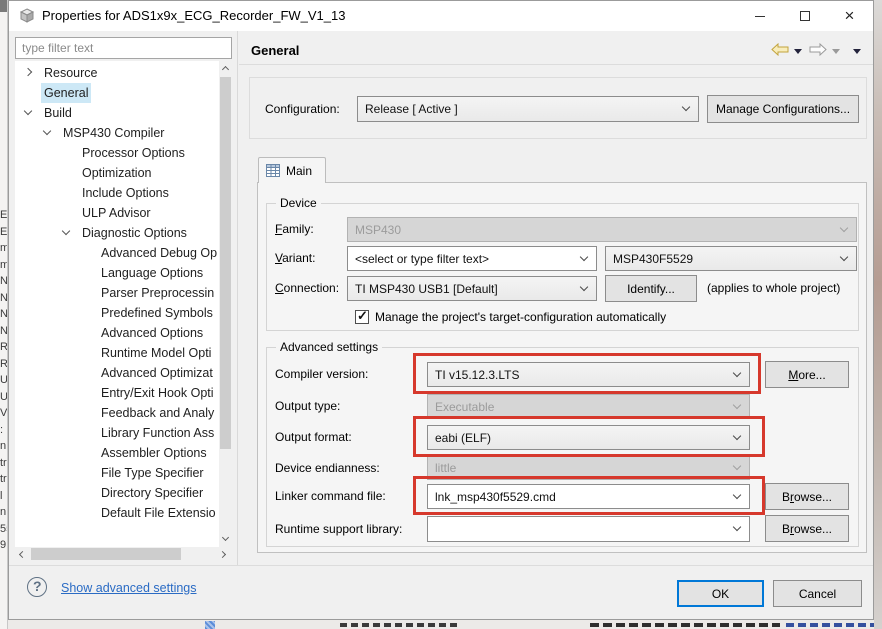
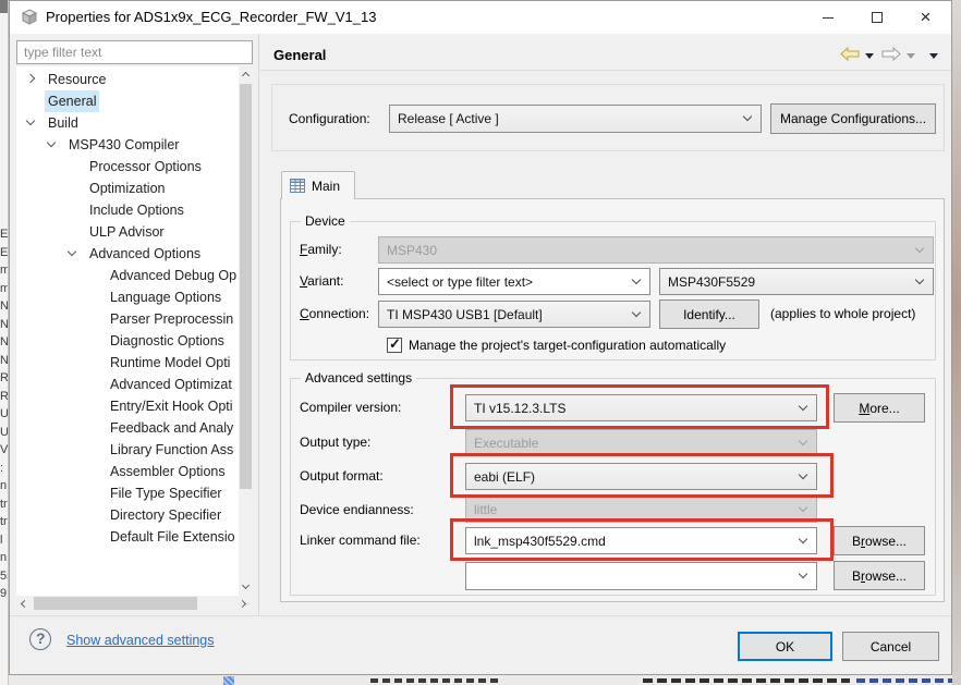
  E
  E
  m
  m
  N
  N
  N
  N
  R
  R
  U
  U
  V
  :
  n
  tr
  tr
  l
  n
  Properties for ADS1x9x_ECG_Recorder_FW_V1_13
  type filter text
  Resource
  General
  Build
  MSP430 Compiler
  Processor Options
  Optimization
  Include Options
  ULP Advisor
- Diagnostic Options
+ Advanced Options
  Advanced Debug Op
  Language Options
  Parser Preprocessin
- Predefined Symbols
- Advanced Options
+ Diagnostic Options
  Runtime Model Opti
  Advanced Optimizat
  Entry/Exit Hook Opti
  Feedback and Analy
  Library Function Ass
  Assembler Options
  File Type Specifier
  Directory Specifier
  Default File Extensio
  General
  Configuration:
  Release [ Active ]
  Manage Configurations...
  Main
  Device
  Family:
  MSP430
  Variant:
  <select or type filter text>
  MSP430F5529
  Connection:
  TI MSP430 USB1 [Default]
  Identify...
  (applies to whole project)
  Manage the project's target-configuration automatically
  Advanced settings
  Compiler version:
  TI v15.12.3.LTS
  More...
  Output type:
  Executable
  Output format:
  eabi (ELF)
  Device endianness:
  little
  Linker command file:
  lnk_msp430f5529.cmd
  Browse...
- Runtime support library:
  Browse...
  Show advanced settings
  OK
  Cancel
